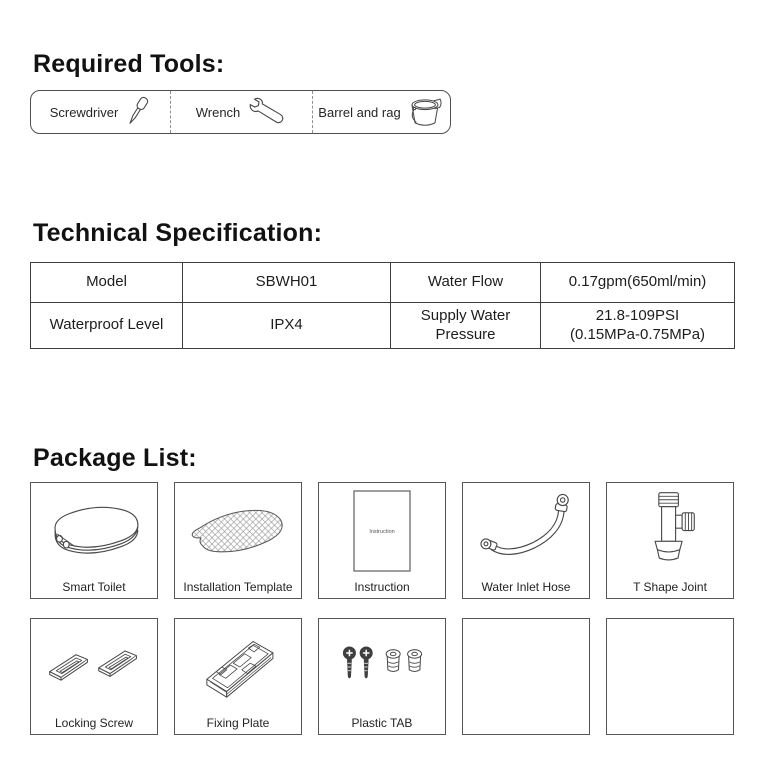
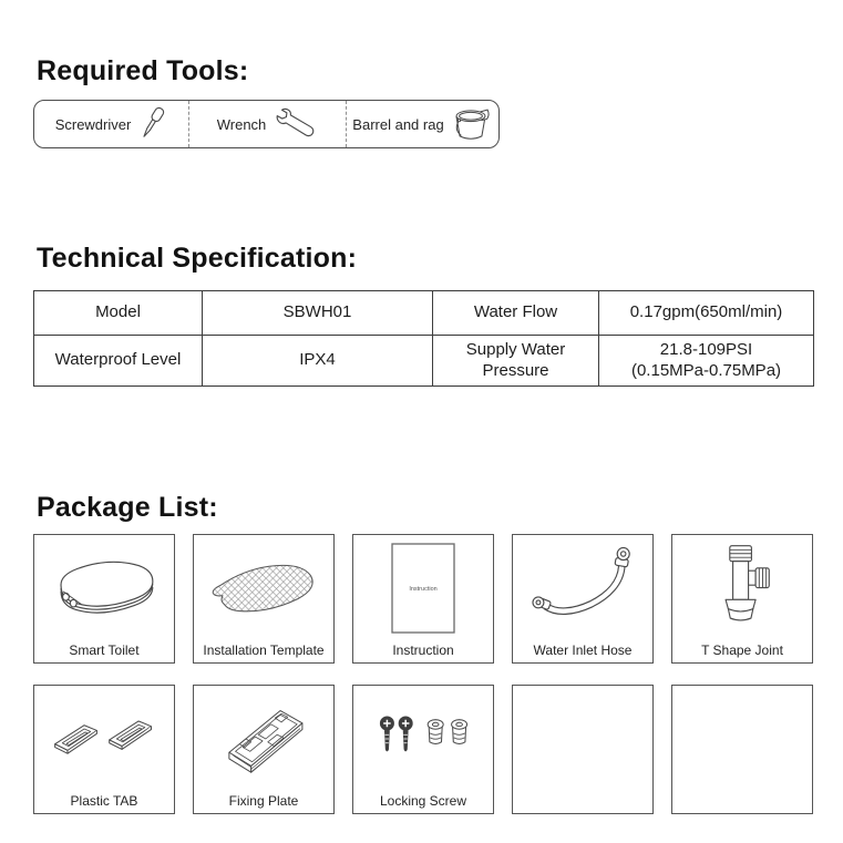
  Required Tools:
  Screwdriver
  Wrench
  Barrel and rag
  Technical Specification:
  Model	SBWH01	Water Flow	0.17gpm(650ml/min)
  Waterproof Level	IPX4	Supply Water Pressure	21.8-109PSI (0.15MPa-0.75MPa)
  Package List:
  Smart Toilet
  Installation Template
  Instruction
  Water Inlet Hose
  T Shape Joint
- Locking Screw
+ Plastic TAB
  Fixing Plate
- Plastic TAB
+ Locking Screw
